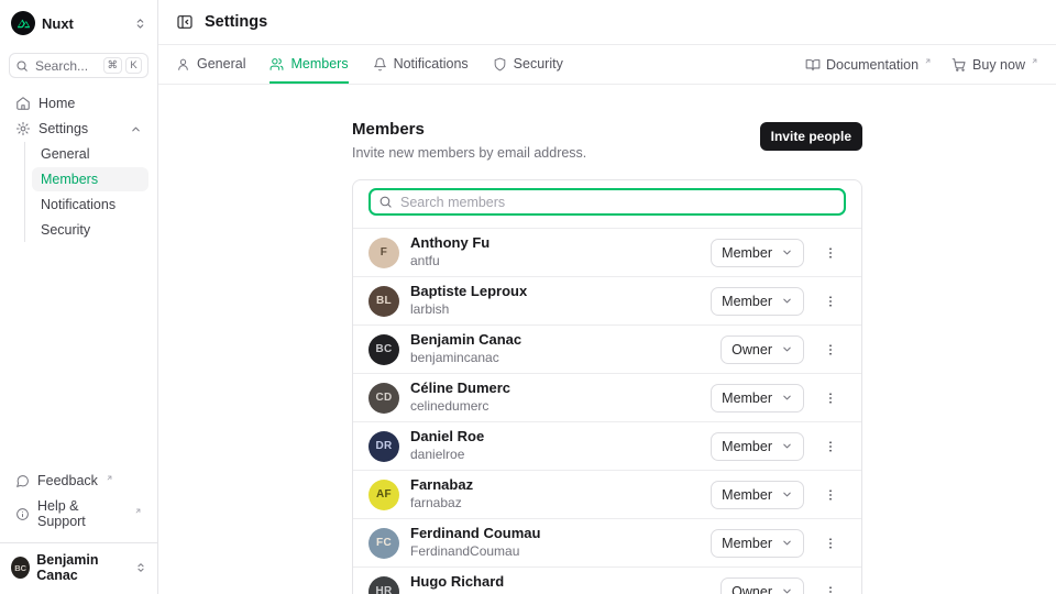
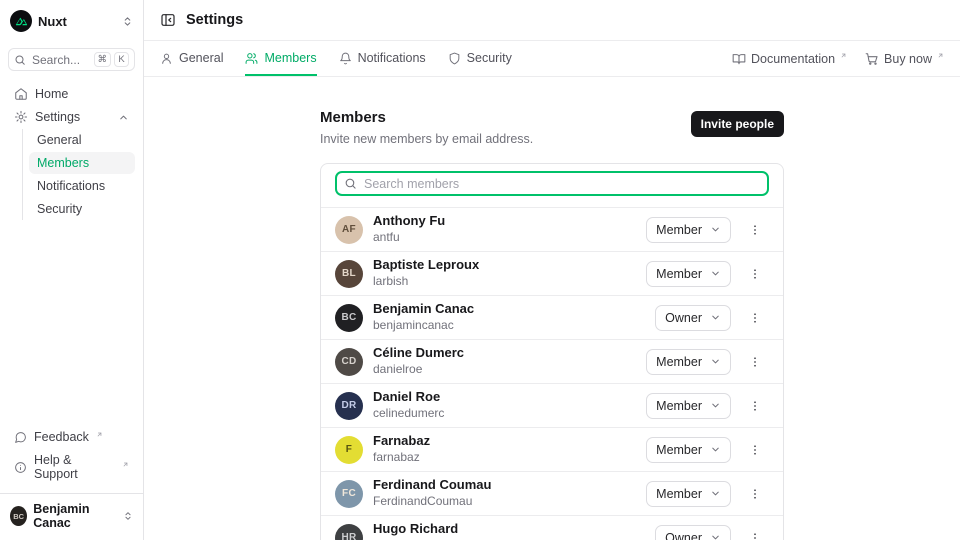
  Nuxt
  Search...
  ⌘
  K
  Home
  Settings
  General
  Members
  Notifications
  Security
  Feedback
  Help & Support
  BC
  Benjamin Canac
  Settings
  General
  Members
  Notifications
  Security
  Documentation
  Buy now
  Members
  Invite new members by email address.
  Invite people
  Search members
- F
+ AF
  Anthony Fu
  antfu
  Member
  BL
  Baptiste Leproux
  larbish
  Member
  BC
  Benjamin Canac
  benjamincanac
  Owner
  CD
  Céline Dumerc
- celinedumerc
+ danielroe
  Member
  DR
  Daniel Roe
- danielroe
+ celinedumerc
  Member
- AF
+ F
  Farnabaz
  farnabaz
  Member
  FC
  Ferdinand Coumau
  FerdinandCoumau
  Member
  HR
  Hugo Richard
  Owner
